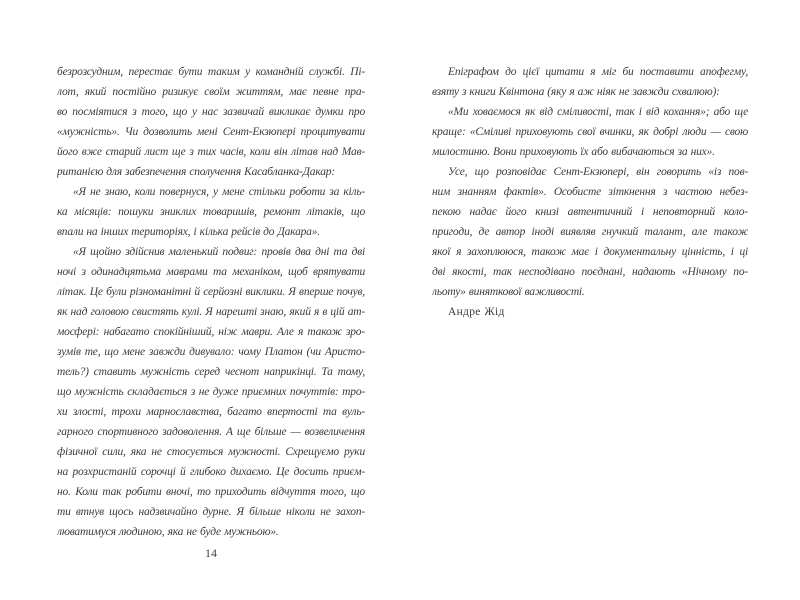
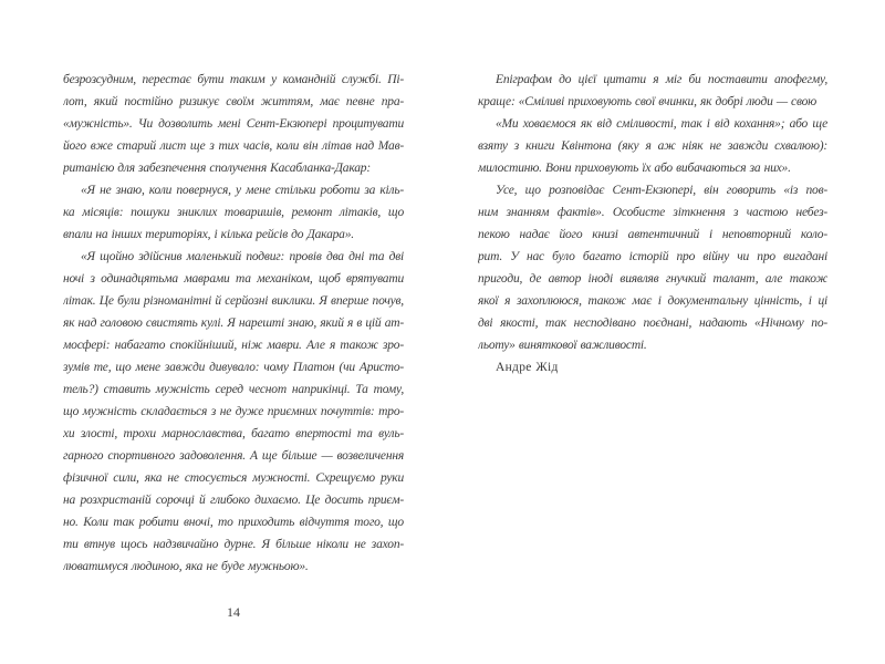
  безрозсудним, перестає бути таким у командній службі. Пі-
  лот, який постійно ризикує своїм життям, має певне пра-
- во посміятися з того, що у нас зазвичай викликає думки про
  «мужність». Чи дозволить мені Сент-Екзюпері процитувати
  його вже старий лист ще з тих часів, коли він літав над Мав-
  ританією для забезпечення сполучення Касабланка-Дакар:
  «Я не знаю, коли повернуся, у мене стільки роботи за кіль-
  ка місяців: пошуки зниклих товаришів, ремонт літаків, що
  впали на інших територіях, і кілька рейсів до Дакара».
  «Я щойно здійснив маленький подвиг: провів два дні та дві
  ночі з одинадцятьма маврами та механіком, щоб врятувати
  літак. Це були різноманітні й серйозні виклики. Я вперше почув,
  як над головою свистять кулі. Я нарешті знаю, який я в цій ат-
  мосфері: набагато спокійніший, ніж маври. Але я також зро-
  зумів те, що мене завжди дивувало: чому Платон (чи Аристо-
  тель?) ставить мужність серед чеснот наприкінці. Та тому,
  що мужність складається з не дуже приємних почуттів: тро-
  хи злості, трохи марнославства, багато впертості та вуль-
  гарного спортивного задоволення. А ще більше — возвеличення
  фізичної сили, яка не стосується мужності. Схрещуємо руки
  на розхристаній сорочці й глибоко дихаємо. Це досить приєм-
  но. Коли так робити вночі, то приходить відчуття того, що
  ти втнув щось надзвичайно дурне. Я більше ніколи не захоп-
  люватимуся людиною, яка не буде мужньою».
  14
  Епіграфом до цієї цитати я міг би поставити апофегму,
- взяту з книги Квінтона (яку я аж ніяк не завжди схвалюю):
+ краще: «Сміливі приховують свої вчинки, як добрі люди — свою
  «Ми ховаємося як від сміливості, так і від кохання»; або ще
- краще: «Сміливі приховують свої вчинки, як добрі люди — свою
+ взяту з книги Квінтона (яку я аж ніяк не завжди схвалюю):
  милостиню. Вони приховують їх або вибачаються за них».
  Усе, що розповідає Сент-Екзюпері, він говорить «із пов-
  ним знанням фактів». Особисте зіткнення з частою небез-
  пекою надає його книзі автентичний і неповторний коло-
+ рит. У нас було багато історій про війну чи про вигадані
  пригоди, де автор іноді виявляв гнучкий талант, але також
  якої я захоплююся, також має і документальну цінність, і ці
  дві якості, так несподівано поєднані, надають «Нічному по-
  льоту» виняткової важливості.
  Андре Жід
